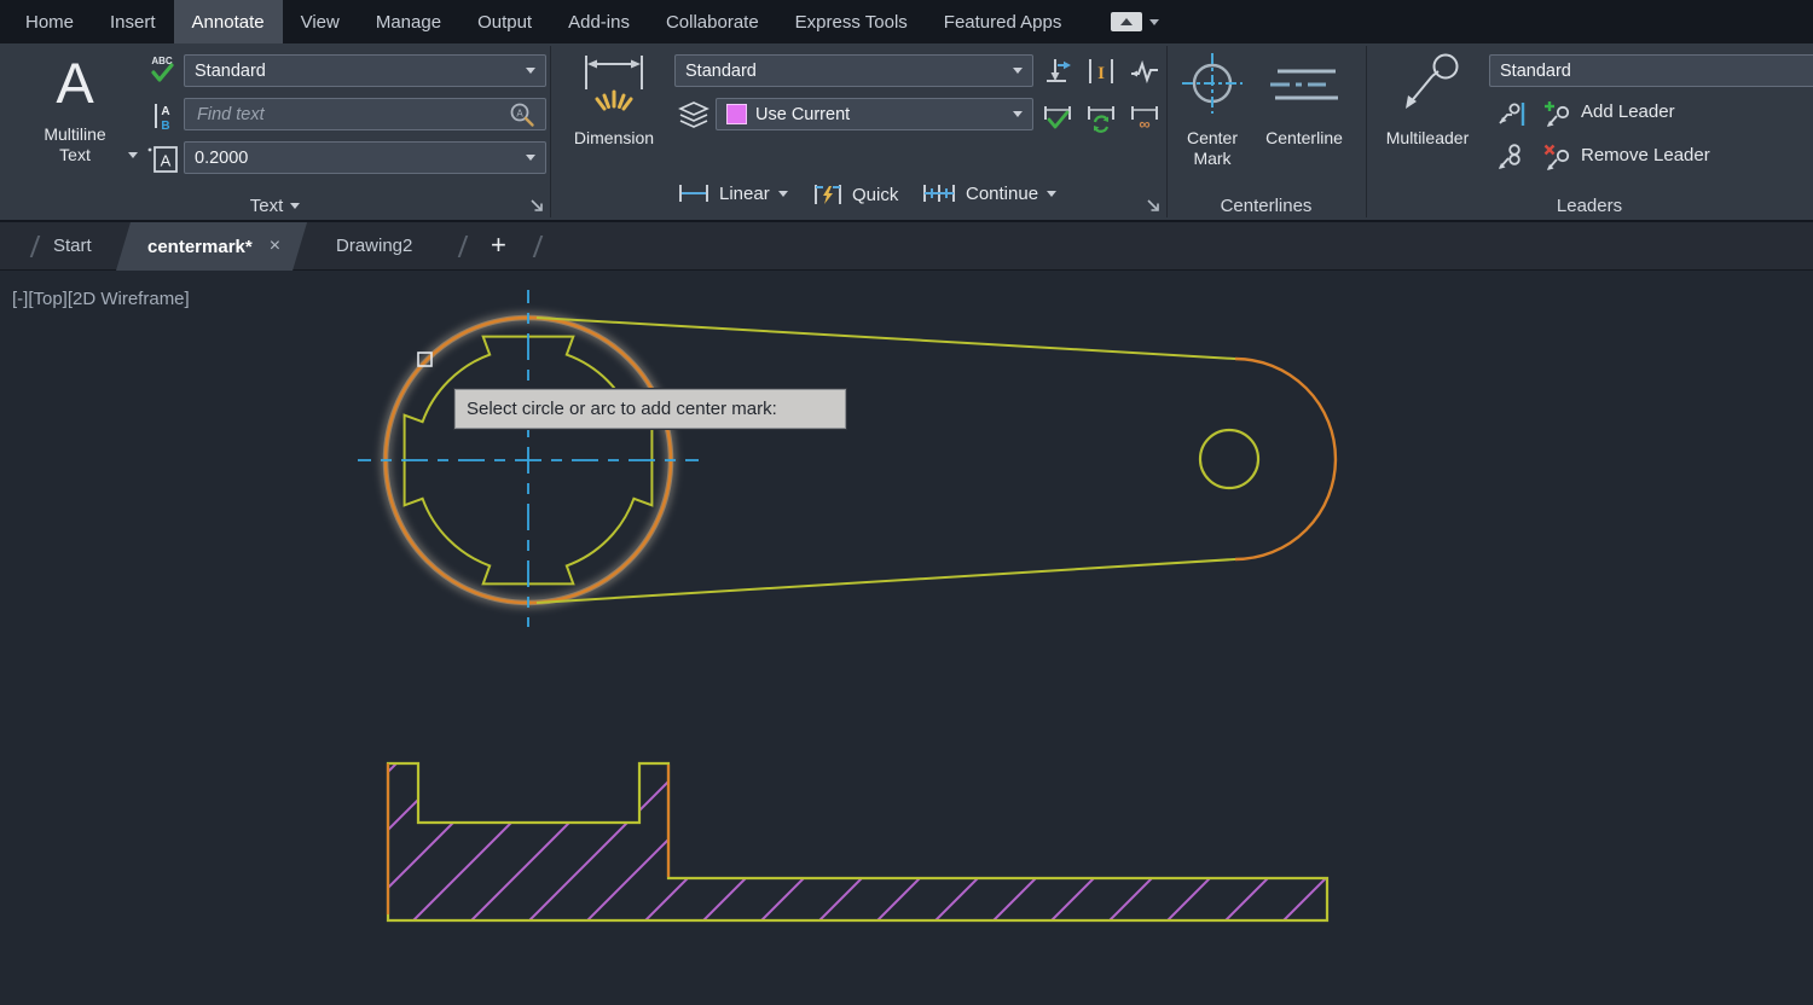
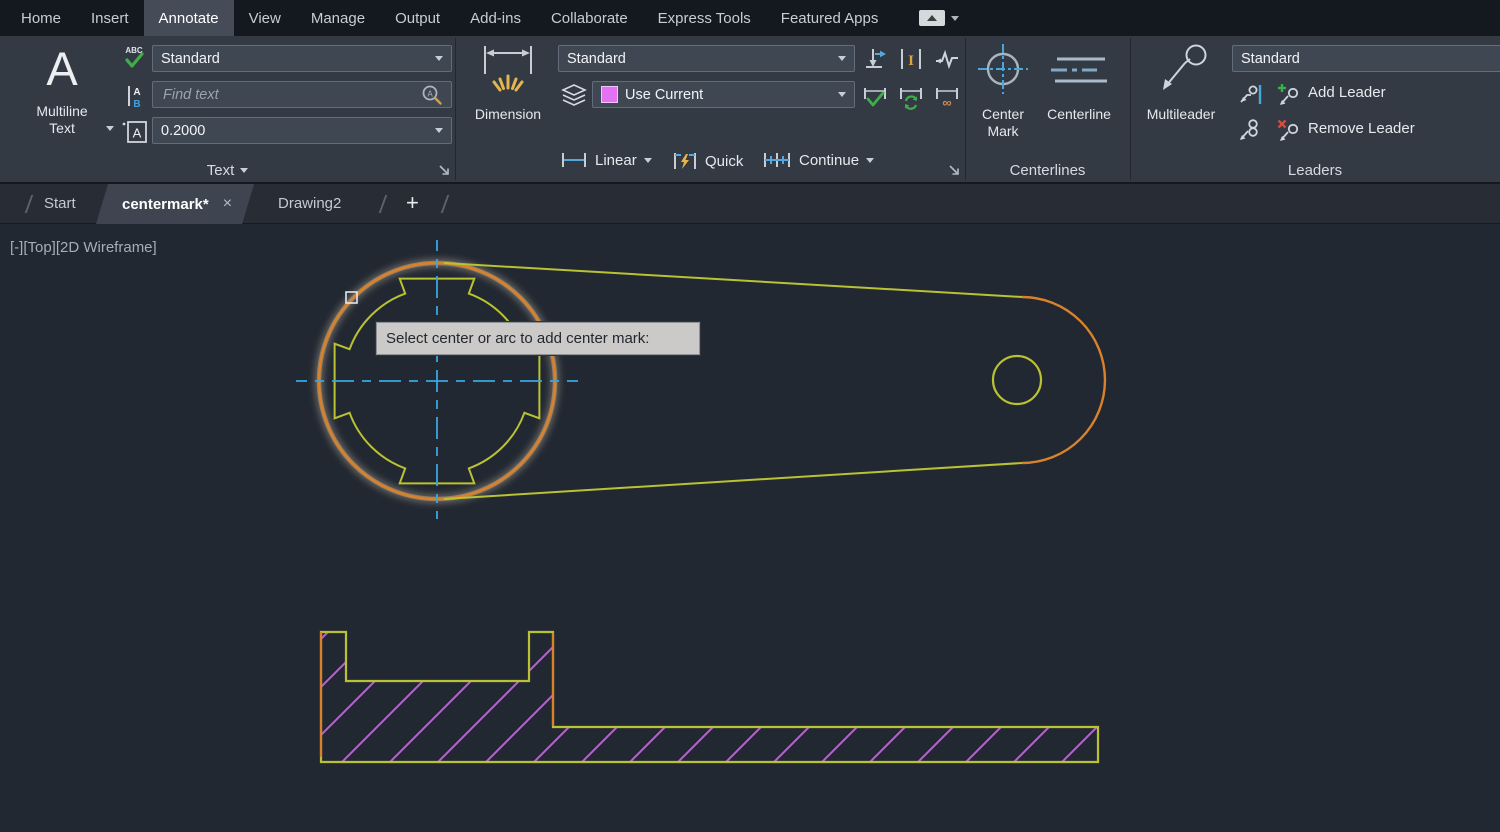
  Home
  Insert
  Annotate
  View
  Manage
  Output
  Add-ins
  Collaborate
  Express Tools
  Featured Apps
  A
  Multiline
  Text
  ABC
  A
  B
  A
  Standard
  Find text
  A
  0.2000
  Text
  Dimension
  Standard
  Use Current
  Linear
  Quick
  Continue
  I
  ∞
  Center
  Mark
  Centerline
  Centerlines
  Multileader
  Standard
  Add Leader
  Remove Leader
  Leaders
  Start
  centermark*
  ×
  Drawing2
  +
  [-][Top][2D Wireframe]
- Select circle or arc to add center mark:
+ Select center or arc to add center mark:
